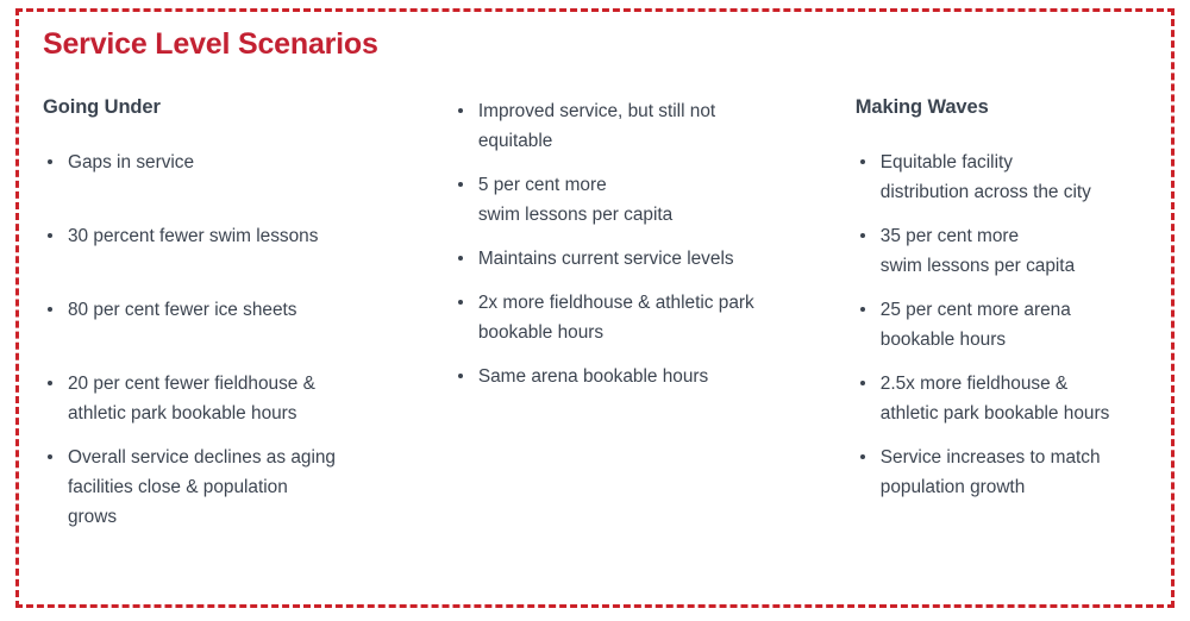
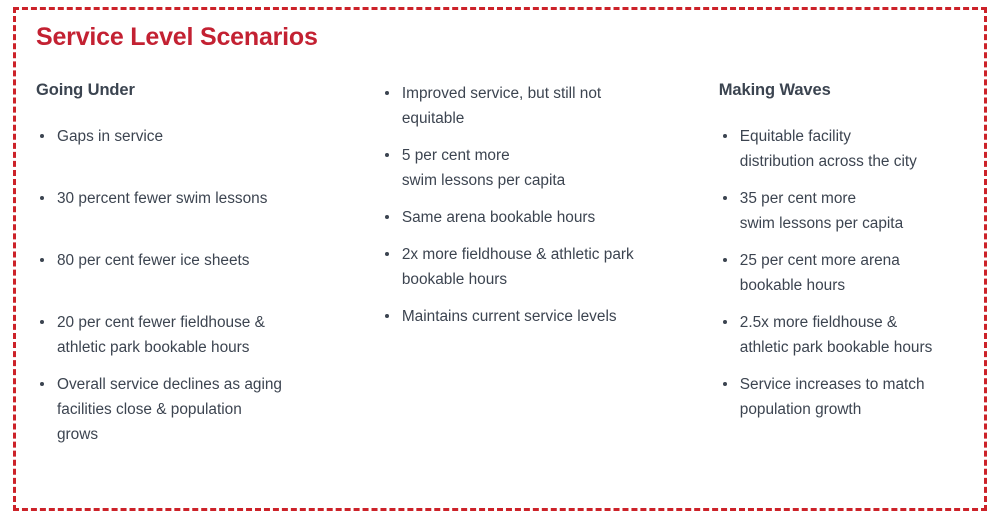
  Service Level Scenarios
  Going Under
  Gaps in service
  30 percent fewer swim lessons
  80 per cent fewer ice sheets
  20 per cent fewer fieldhouse &
  athletic park bookable hours
  Overall service declines as aging
  facilities close & population
  grows
  Improved service, but still not
  equitable
  5 per cent more
  swim lessons per capita
- Maintains current service levels
+ Same arena bookable hours
  2x more fieldhouse & athletic park
  bookable hours
- Same arena bookable hours
+ Maintains current service levels
  Making Waves
  Equitable facility
  distribution across the city
  35 per cent more
  swim lessons per capita
  25 per cent more arena
  bookable hours
  2.5x more fieldhouse &
  athletic park bookable hours
  Service increases to match
  population growth
